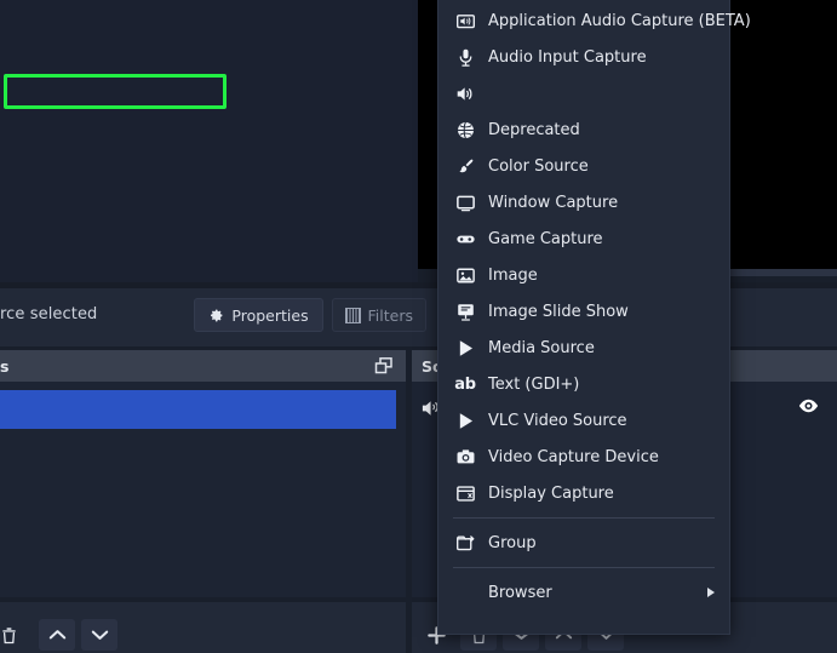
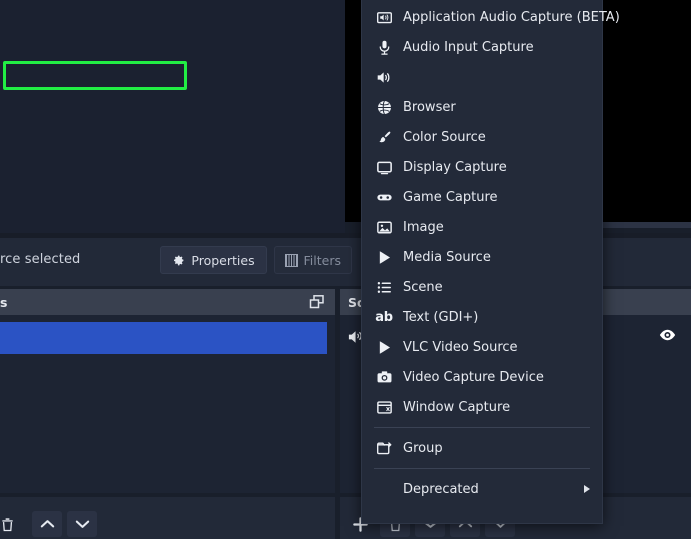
  rce selected
  Properties
  Filters
  s
  Application Audio Capture (BETA)
  Audio Input Capture
- Deprecated
+ Browser
  Color Source
- Window Capture
+ Display Capture
  Game Capture
  Image
- Image Slide Show
  Media Source
+ Scene
  ab
  Text (GDI+)
  VLC Video Source
  Video Capture Device
- Display Capture
+ Window Capture
  Group
- Browser
+ Deprecated
